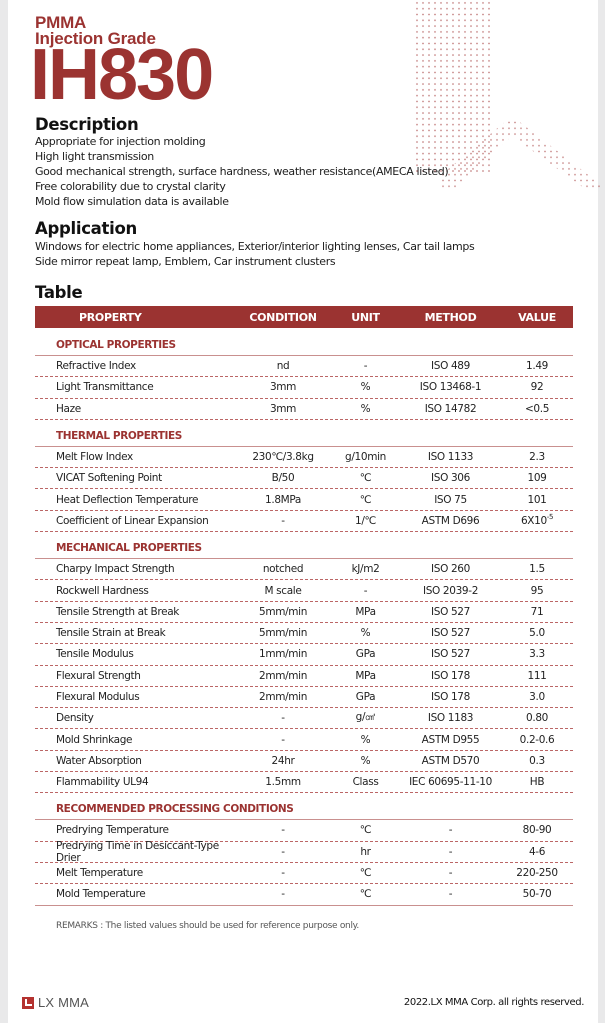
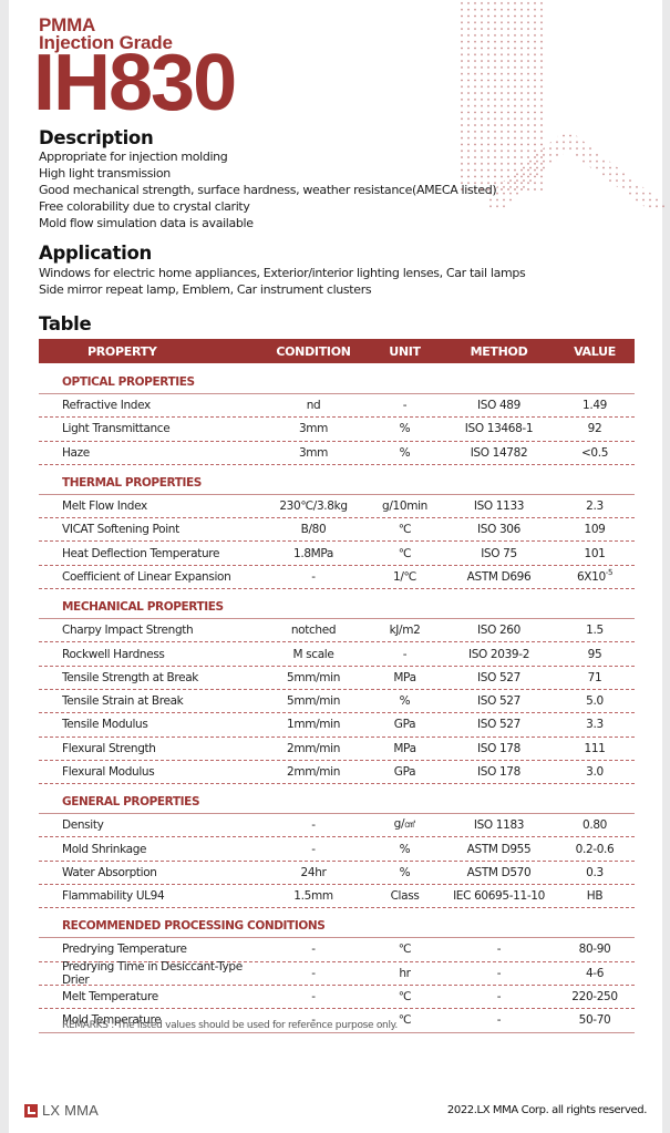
  PMMA
  Injection Grade
  IH830
  Description
  Appropriate for injection molding
  High light transmission
  Good mechanical strength, surface hardness, weather resistance(AMECA listed)
  Free colorability due to crystal clarity
  Mold flow simulation data is available
  Application
  Windows for electric home appliances, Exterior/interior lighting lenses, Car tail lamps
  Side mirror repeat lamp, Emblem, Car instrument clusters
  Table
  PROPERTY
  CONDITION
  UNIT
  METHOD
  VALUE
  OPTICAL PROPERTIES
  Refractive Index
  nd
  -
  ISO 489
  1.49
  Light Transmittance
  3mm
  %
  ISO 13468-1
  92
  Haze
  3mm
  %
  ISO 14782
  <0.5
  THERMAL PROPERTIES
  Melt Flow Index
  230℃/3.8kg
  g/10min
  ISO 1133
  2.3
  VICAT Softening Point
- B/50
+ B/80
  ℃
  ISO 306
  109
  Heat Deflection Temperature
  1.8MPa
  ℃
  ISO 75
  101
  Coefficient of Linear Expansion
  -
  1/℃
  ASTM D696
  6X10-5
  MECHANICAL PROPERTIES
  Charpy Impact Strength
  notched
  kJ/m2
  ISO 260
  1.5
  Rockwell Hardness
  M scale
  -
  ISO 2039-2
  95
  Tensile Strength at Break
  5mm/min
  MPa
  ISO 527
  71
  Tensile Strain at Break
  5mm/min
  %
  ISO 527
  5.0
  Tensile Modulus
  1mm/min
  GPa
  ISO 527
  3.3
  Flexural Strength
  2mm/min
  MPa
  ISO 178
  111
  Flexural Modulus
  2mm/min
  GPa
  ISO 178
  3.0
+ GENERAL PROPERTIES
  Density
  -
  g/㎤
  ISO 1183
  0.80
  Mold Shrinkage
  -
  %
  ASTM D955
  0.2-0.6
  Water Absorption
  24hr
  %
  ASTM D570
  0.3
  Flammability UL94
  1.5mm
  Class
  IEC 60695-11-10
  HB
  RECOMMENDED PROCESSING CONDITIONS
  Predrying Temperature
  -
  ℃
  -
  80-90
  Predrying Time in Desiccant-Type Drier
  -
  hr
  -
  4-6
  Melt Temperature
  -
  ℃
  -
  220-250
  Mold Temperature
  -
  ℃
  -
  50-70
  REMARKS : The listed values should be used for reference purpose only.
  LX MMA
  2022.LX MMA Corp. all rights reserved.
